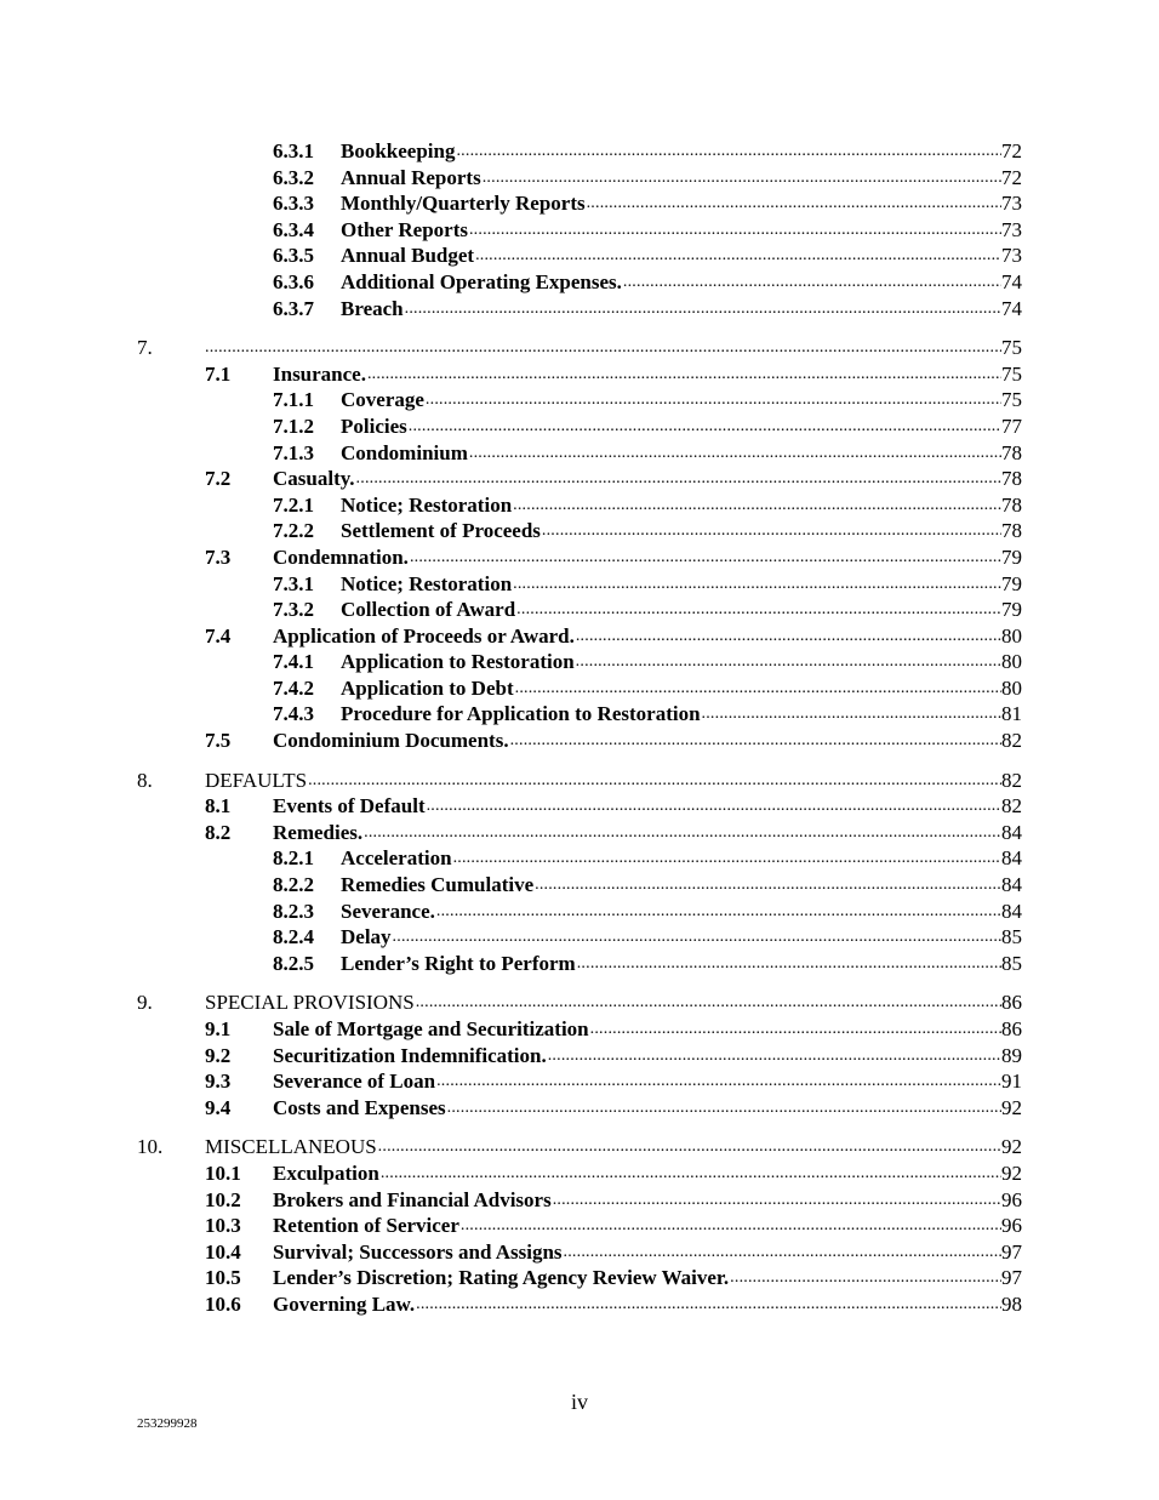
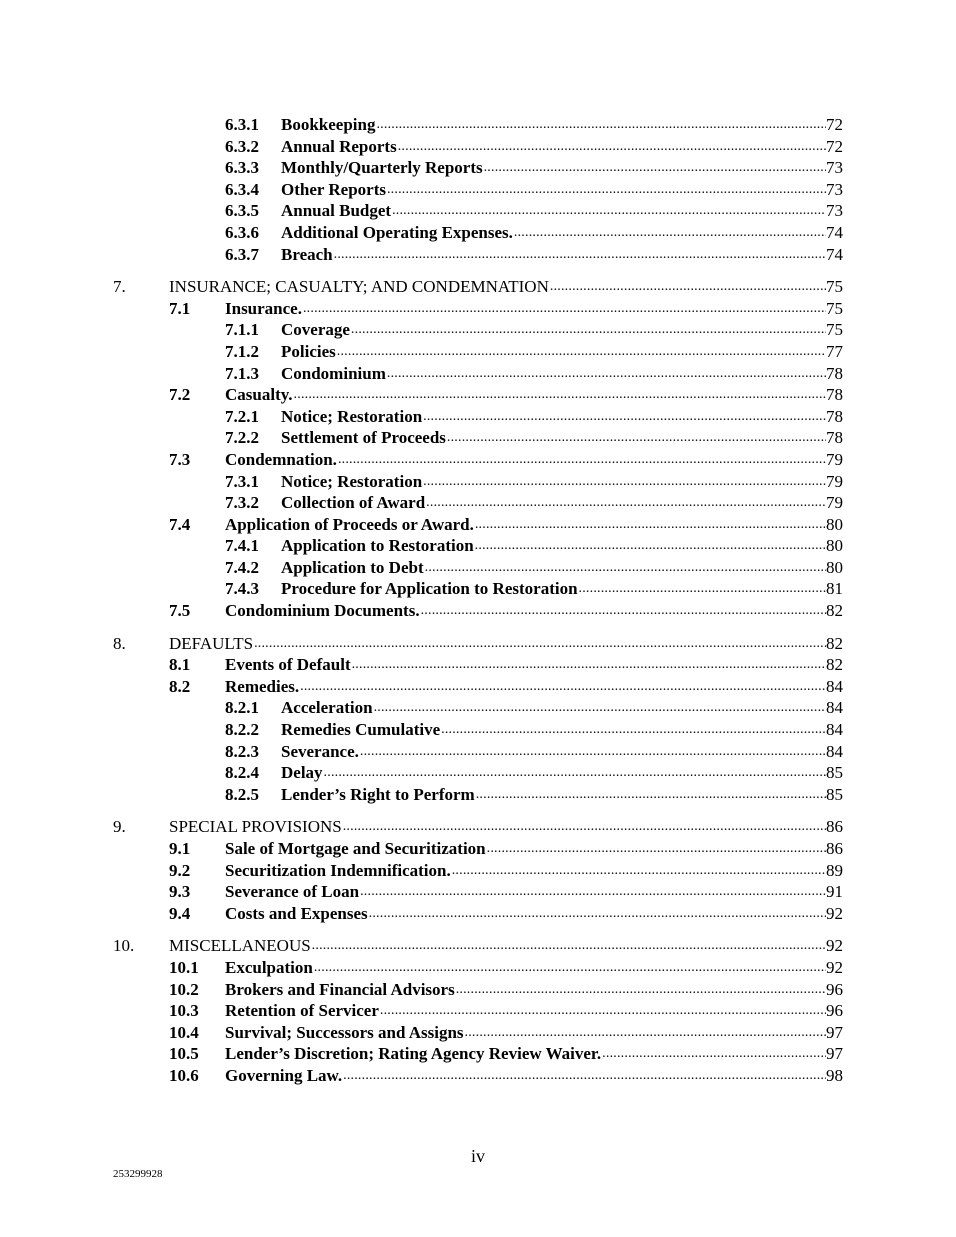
  6.3.1
  Bookkeeping
  72
  6.3.2
  Annual Reports
  72
  6.3.3
  Monthly/Quarterly Reports
  73
  6.3.4
  Other Reports
  73
  6.3.5
  Annual Budget
  73
  6.3.6
  Additional Operating Expenses.
  74
  6.3.7
  Breach
  74
  7.
+ INSURANCE; CASUALTY; AND CONDEMNATION
  75
  7.1
  Insurance.
  75
  7.1.1
  Coverage
  75
  7.1.2
  Policies
  77
  7.1.3
  Condominium
  78
  7.2
  Casualty.
  78
  7.2.1
  Notice; Restoration
  78
  7.2.2
  Settlement of Proceeds
  78
  7.3
  Condemnation.
  79
  7.3.1
  Notice; Restoration
  79
  7.3.2
  Collection of Award
  79
  7.4
  Application of Proceeds or Award.
  80
  7.4.1
  Application to Restoration
  80
  7.4.2
  Application to Debt
  80
  7.4.3
  Procedure for Application to Restoration
  81
  7.5
  Condominium Documents.
  82
  8.
  DEFAULTS
  82
  8.1
  Events of Default
  82
  8.2
  Remedies.
  84
  8.2.1
  Acceleration
  84
  8.2.2
  Remedies Cumulative
  84
  8.2.3
  Severance.
  84
  8.2.4
  Delay
  85
  8.2.5
  Lender’s Right to Perform
  85
  9.
  SPECIAL PROVISIONS
  86
  9.1
  Sale of Mortgage and Securitization
  86
  9.2
  Securitization Indemnification.
  89
  9.3
  Severance of Loan
  91
  9.4
  Costs and Expenses
  92
  10.
  MISCELLANEOUS
  92
  10.1
  Exculpation
  92
  10.2
  Brokers and Financial Advisors
  96
  10.3
  Retention of Servicer
  96
  10.4
  Survival; Successors and Assigns
  97
  10.5
  Lender’s Discretion; Rating Agency Review Waiver.
  97
  10.6
  Governing Law.
  98
  iv
  253299928
